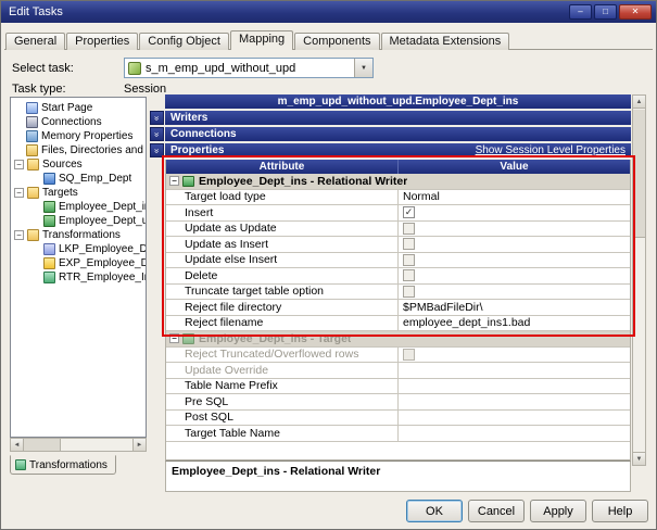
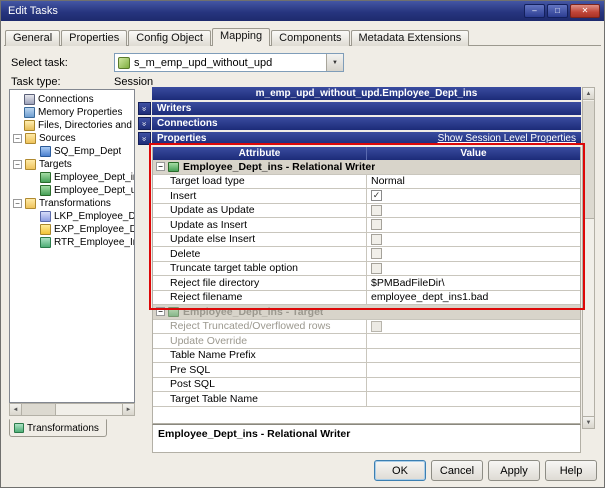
  Edit Tasks
  –
  □
  ✕
  General
  Properties
  Config Object
  Mapping
  Components
  Metadata Extensions
  Select task:
  s_m_emp_upd_without_upd
  Task type:
  Session
- Start Page
  Connections
  Memory Properties
  Files, Directories and
  −
  Sources
  SQ_Emp_Dept
  −
  Targets
  Employee_Dept_i
  Employee_Dept_u
  −
  Transformations
  LKP_Employee_D
  EXP_Employee_D
  RTR_Employee_I
  Transformations
  m_emp_upd_without_upd.Employee_Dept_ins
  Writers
  Connections
  Properties
  Show Session Level Properties
  Attribute
  Value
  −
  Employee_Dept_ins - Relational Writer
  Target load type
  Normal
  Insert
  ✓
  Update as Update
  Update as Insert
  Update else Insert
  Delete
  Truncate target table option
  Reject file directory
  $PMBadFileDir\
  Reject filename
  employee_dept_ins1.bad
  −
  Employee_Dept_ins - Target
  Reject Truncated/Overflowed rows
  Update Override
  Table Name Prefix
  Pre SQL
  Post SQL
  Target Table Name
  Employee_Dept_ins - Relational Writer
  OK
  Cancel
  Apply
  Help
